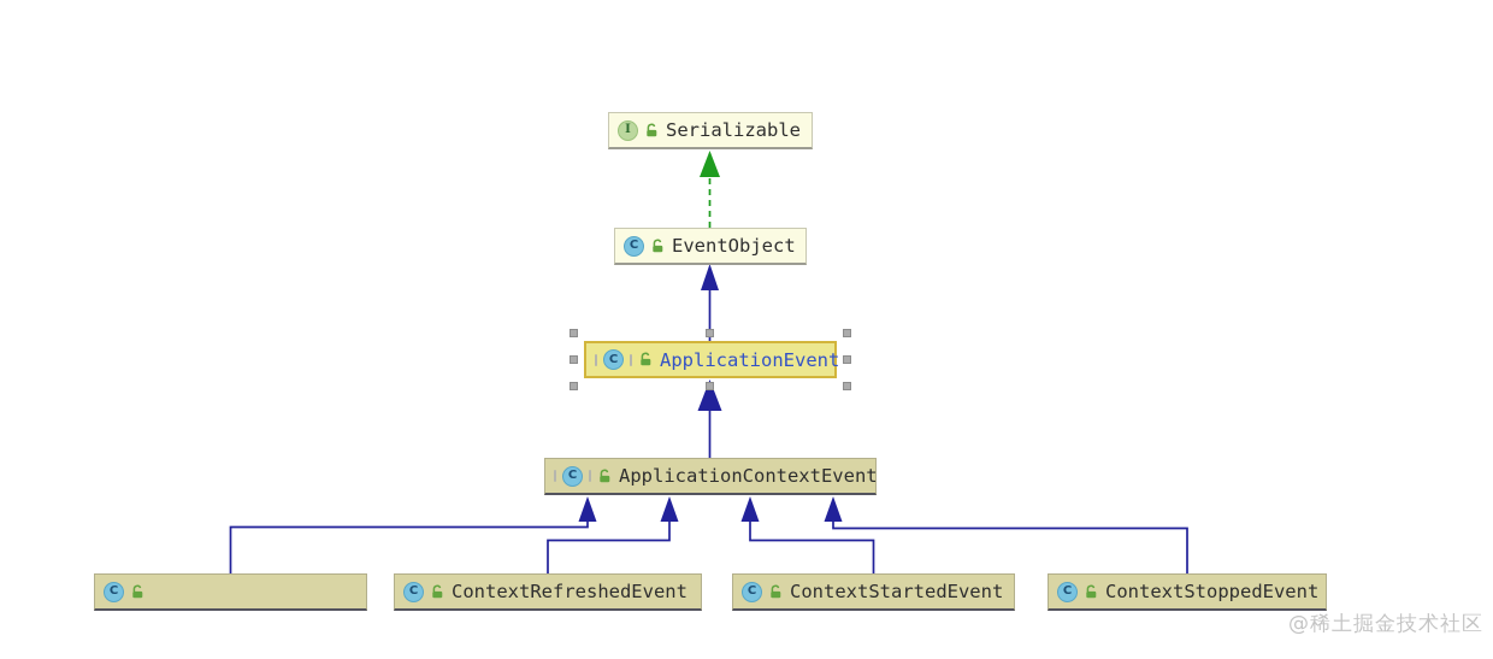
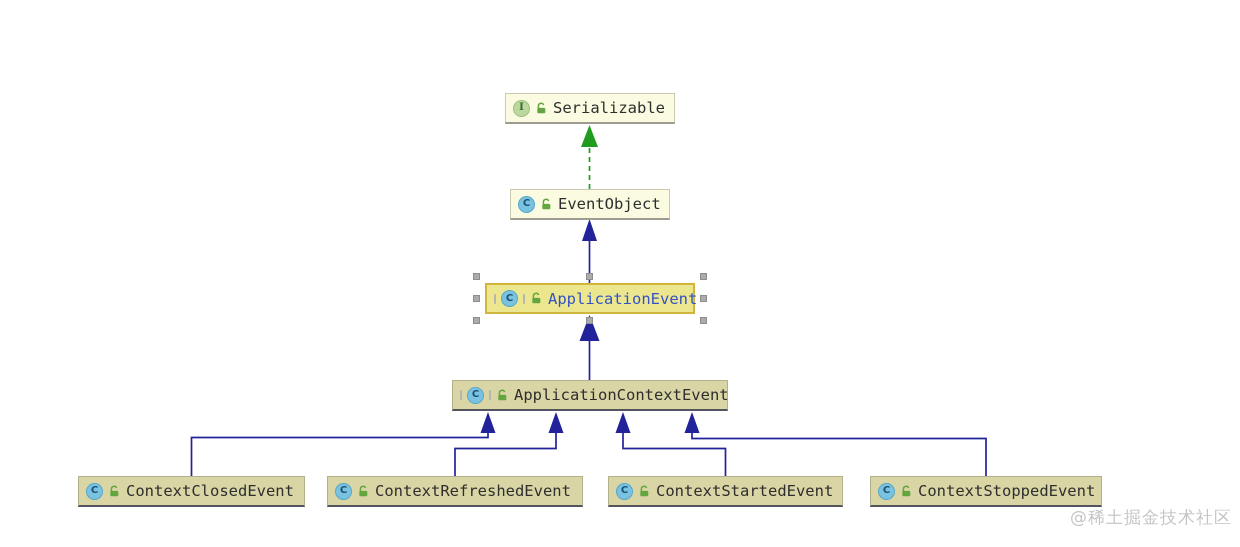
  I
  Serializable
  C
  EventObject
  C
  ApplicationEvent
  C
  ApplicationContextEvent
  C
+ ContextClosedEvent
  C
  ContextRefreshedEvent
  C
  ContextStartedEvent
  C
  ContextStoppedEvent
  @稀土掘金技术社区
